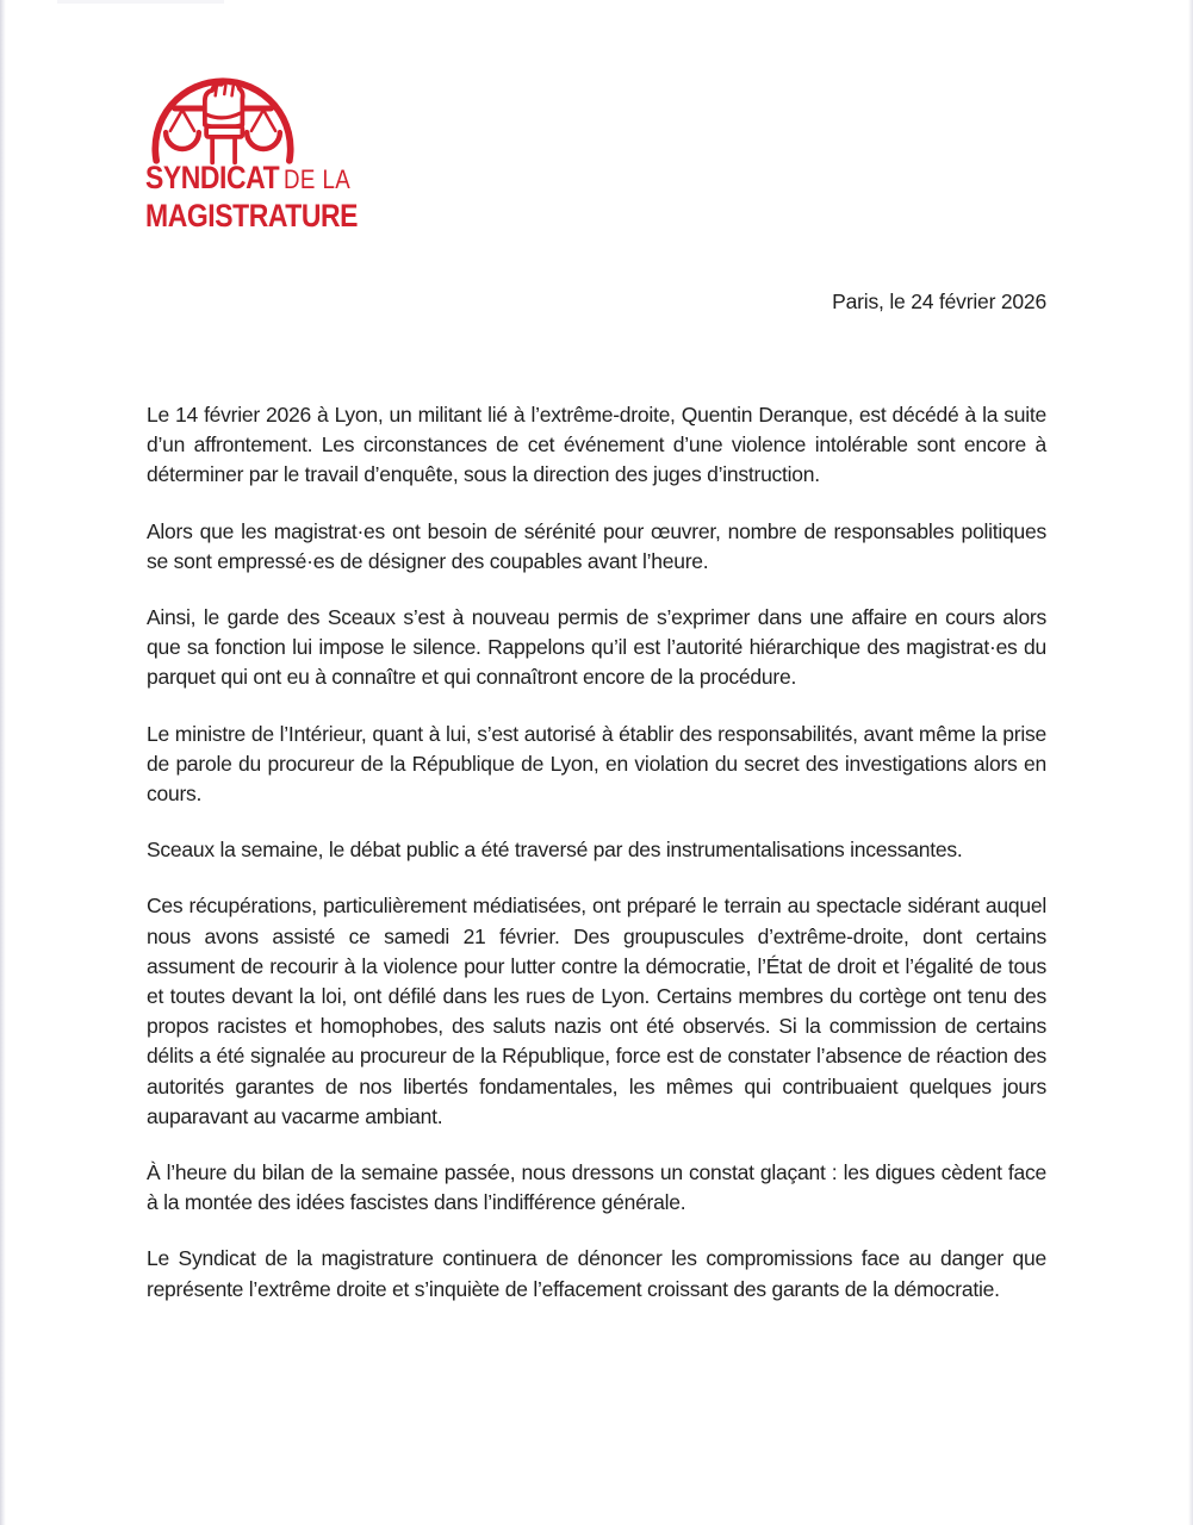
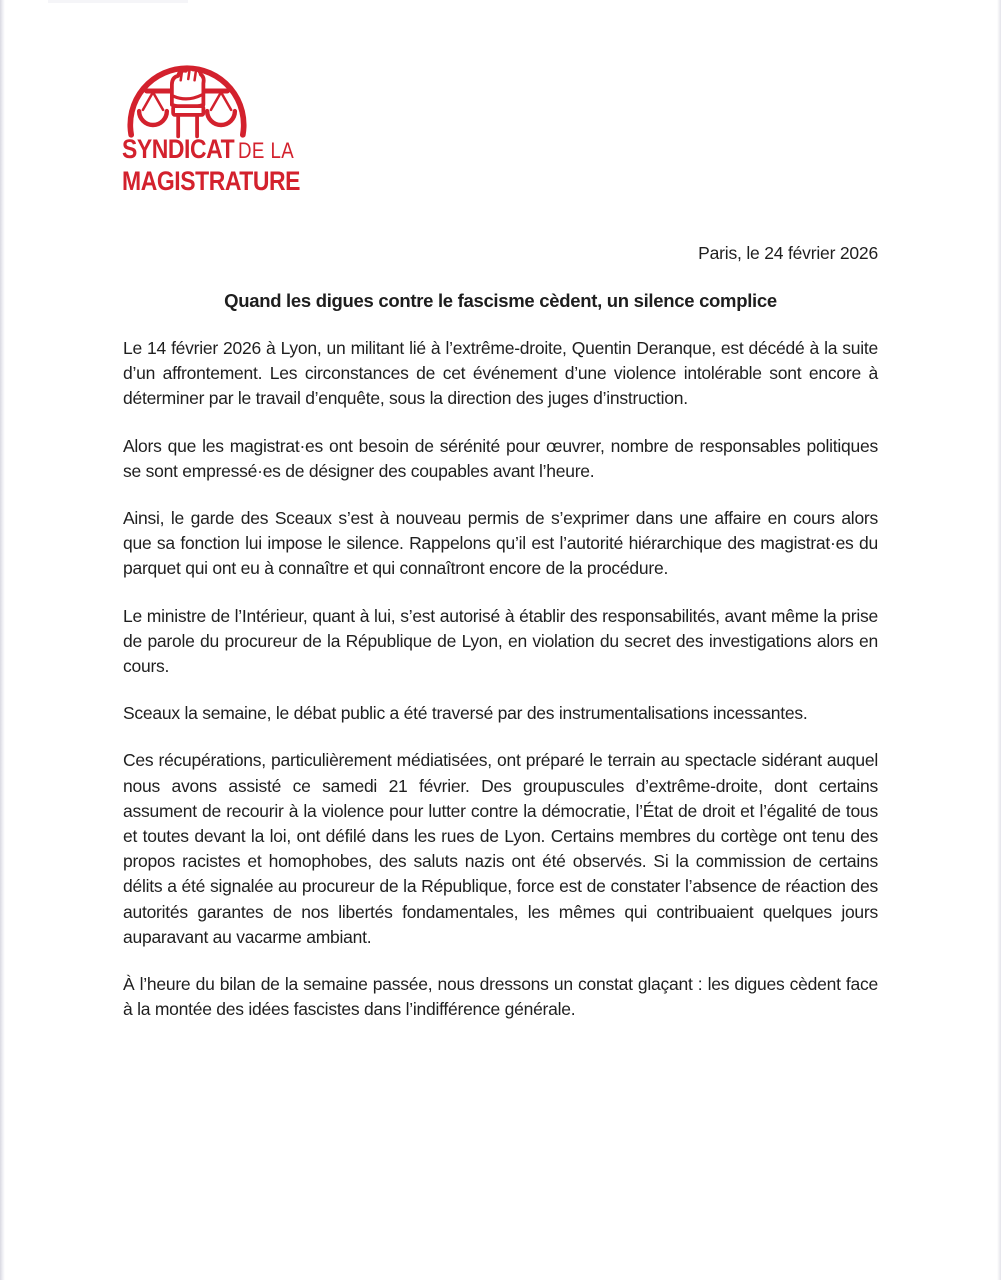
  SYNDICAT DE LA
  MAGISTRATURE
  Paris, le 24 février 2026
+ Quand les digues contre le fascisme cèdent, un silence complice
  Le 14 février 2026 à Lyon, un militant lié à l’extrême-droite, Quentin Deranque, est décédé à la suite d’un affrontement. Les circonstances de cet événement d’une violence intolérable sont encore à déterminer par le travail d’enquête, sous la direction des juges d’instruction.
  Alors que les magistrat·es ont besoin de sérénité pour œuvrer, nombre de responsables politiques se sont empressé·es de désigner des coupables avant l’heure.
  Ainsi, le garde des Sceaux s’est à nouveau permis de s’exprimer dans une affaire en cours alors que sa fonction lui impose le silence. Rappelons qu’il est l’autorité hiérarchique des magistrat·es du parquet qui ont eu à connaître et qui connaîtront encore de la procédure.
  Le ministre de l’Intérieur, quant à lui, s’est autorisé à établir des responsabilités, avant même la prise de parole du procureur de la République de Lyon, en violation du secret des investigations alors en cours.
  Sceaux la semaine, le débat public a été traversé par des instrumentalisations incessantes.
  Ces récupérations, particulièrement médiatisées, ont préparé le terrain au spectacle sidérant auquel nous avons assisté ce samedi 21 février. Des groupuscules d’extrême-droite, dont certains assument de recourir à la violence pour lutter contre la démocratie, l’État de droit et l’égalité de tous et toutes devant la loi, ont défilé dans les rues de Lyon. Certains membres du cortège ont tenu des propos racistes et homophobes, des saluts nazis ont été observés. Si la commission de certains délits a été signalée au procureur de la République, force est de constater l’absence de réaction des autorités garantes de nos libertés fondamentales, les mêmes qui contribuaient quelques jours auparavant au vacarme ambiant.
  À l’heure du bilan de la semaine passée, nous dressons un constat glaçant : les digues cèdent face à la montée des idées fascistes dans l’indifférence générale.
- Le Syndicat de la magistrature continuera de dénoncer les compromissions face au danger que représente l’extrême droite et s’inquiète de l’effacement croissant des garants de la démocratie.
